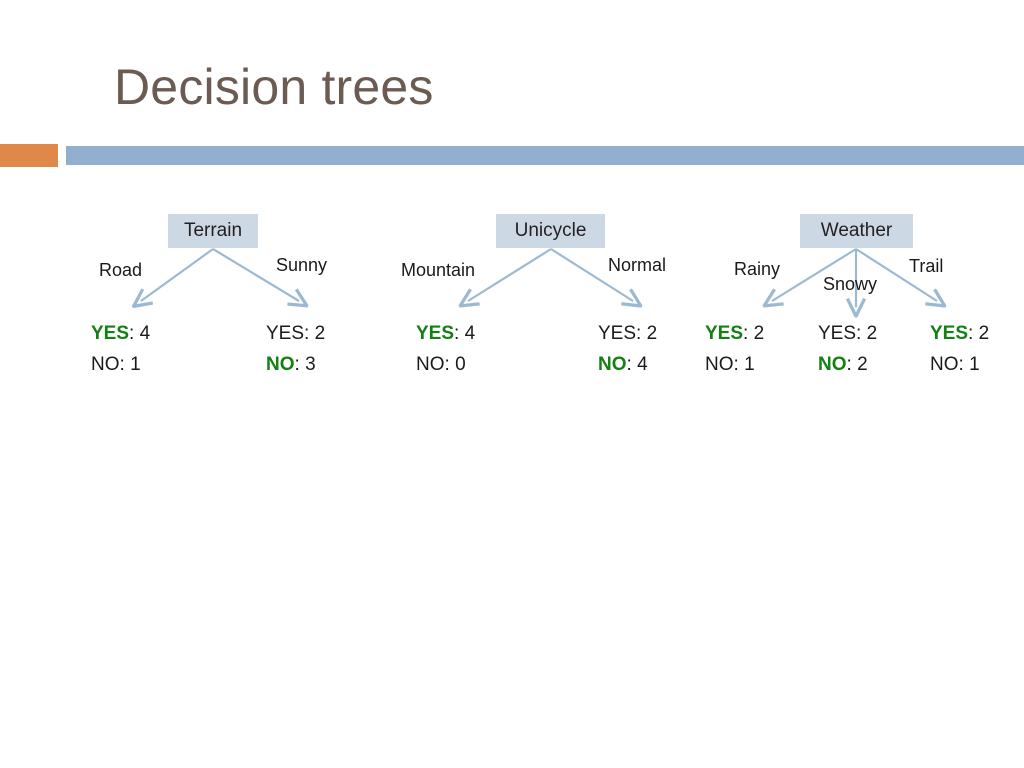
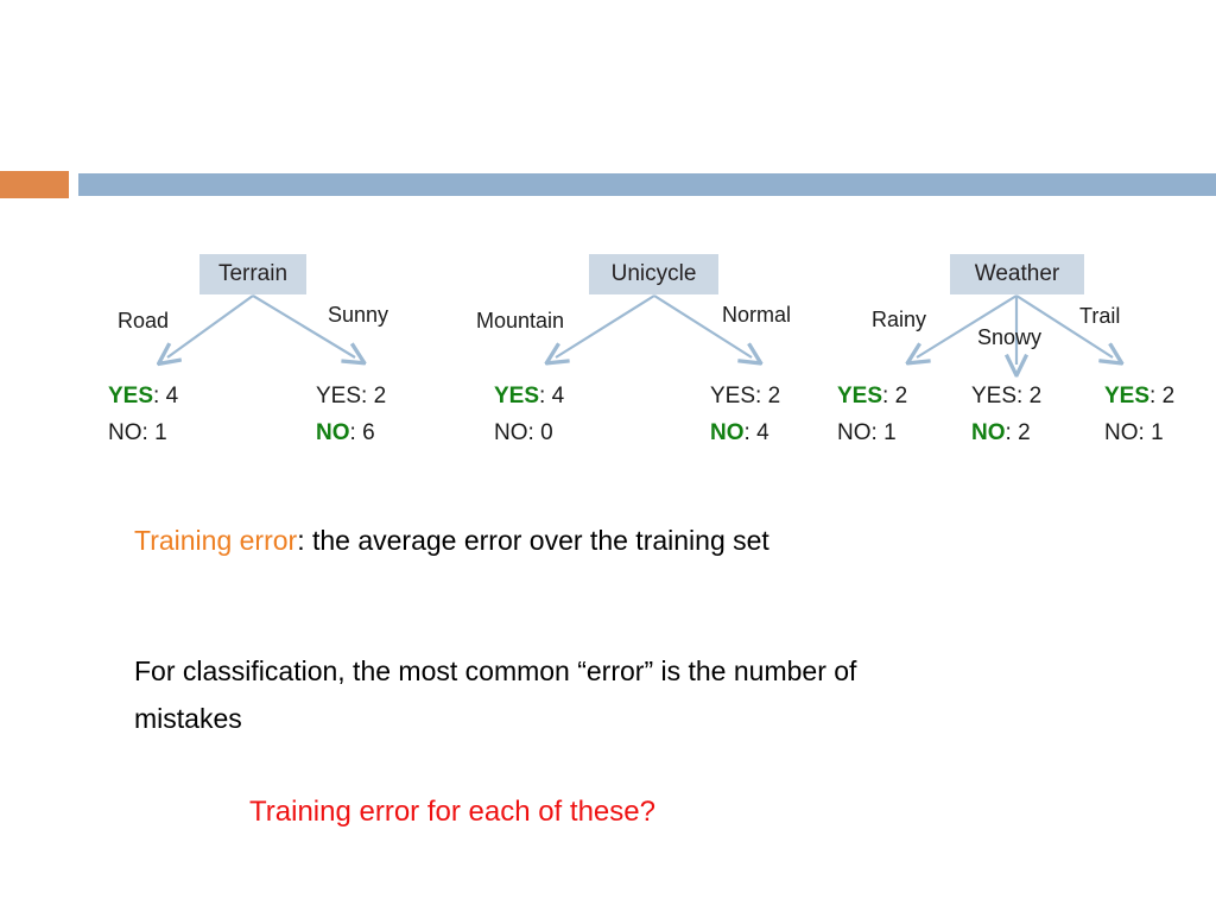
- Decision trees
  Terrain
  Road
  Sunny
  YES: 4
  NO: 1
  YES: 2
- NO: 3
+ NO: 6
  Unicycle
  Mountain
  Normal
  YES: 4
  NO: 0
  YES: 2
  NO: 4
  Weather
  Rainy
  Snowy
  Trail
  YES: 2
  NO: 1
  YES: 2
  NO: 2
  YES: 2
  NO: 1
+ Training error: the average error over the training set
+ For classification, the most common “error” is the number of mistakes
+ Training error for each of these?
